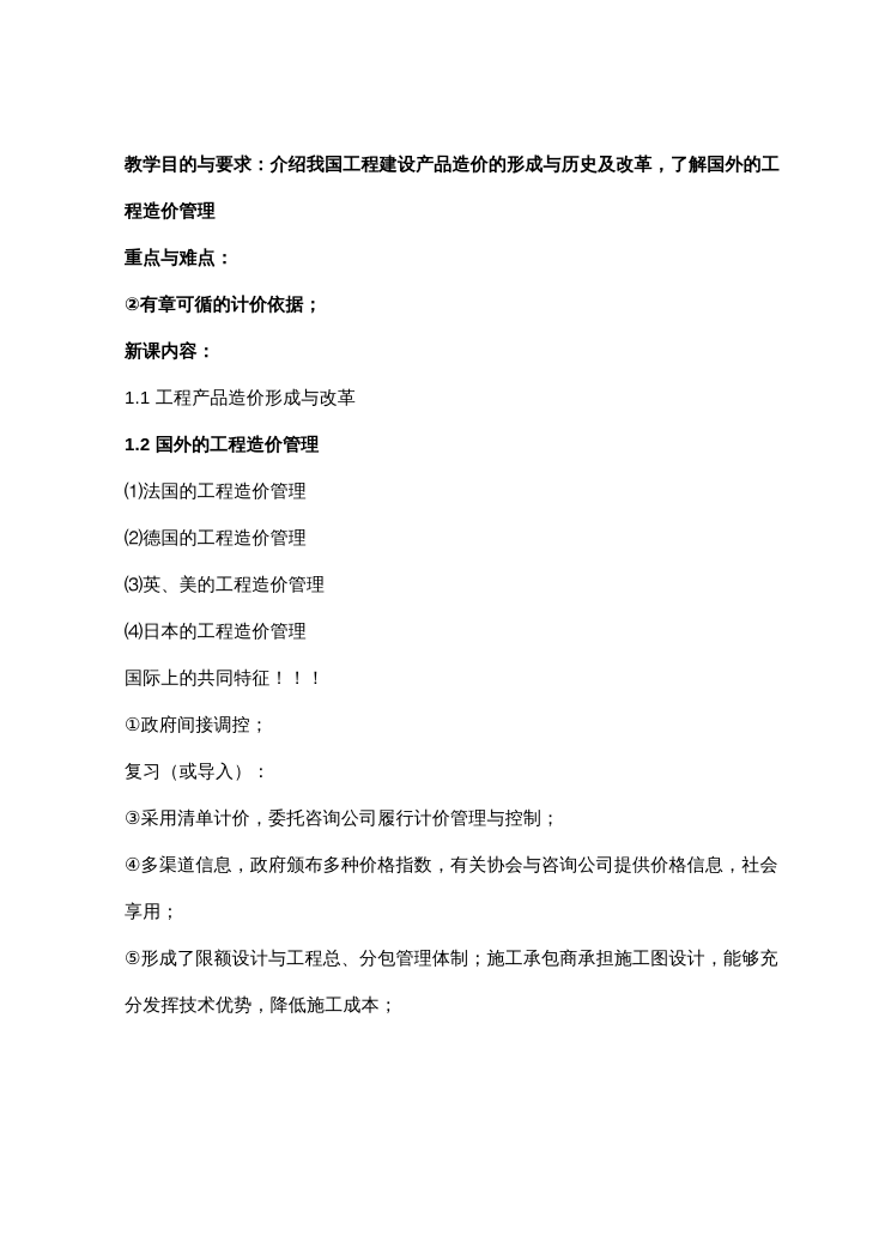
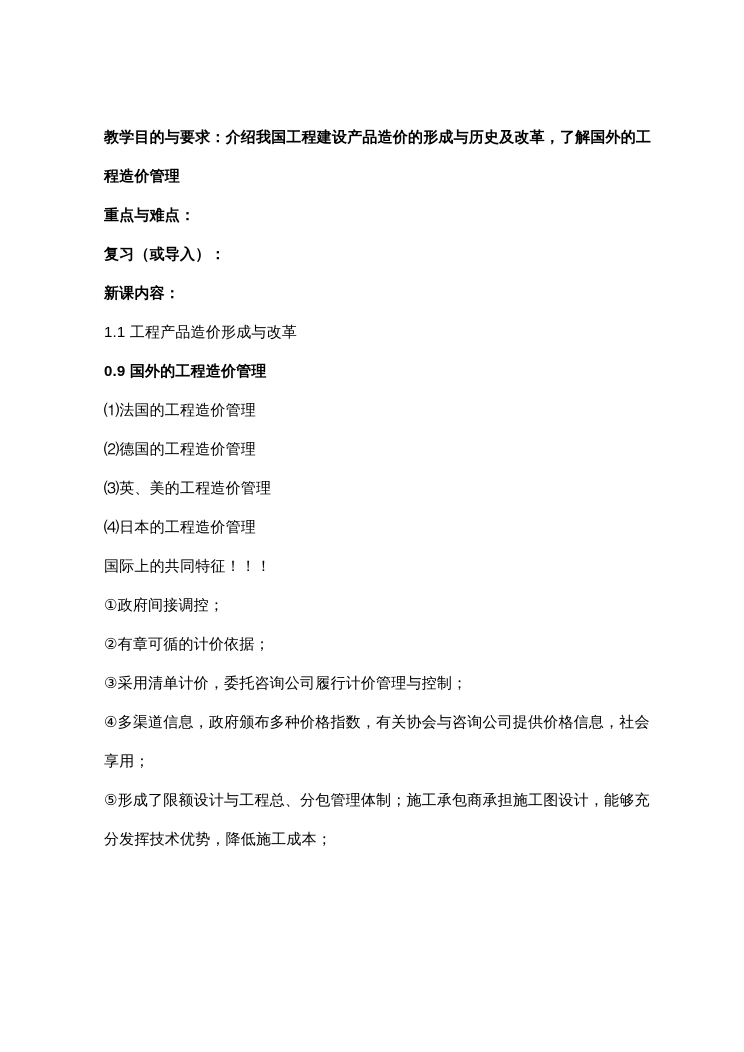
  教学目的与要求：介绍我国工程建设产品造价的形成与历史及改革，了解国外的工程造价管理
  重点与难点：
- ②有章可循的计价依据；
+ 复习（或导入）：
  新课内容：
  1.1 工程产品造价形成与改革
- 1.2 国外的工程造价管理
+ 0.9 国外的工程造价管理
  ⑴法国的工程造价管理
  ⑵德国的工程造价管理
  ⑶英、美的工程造价管理
  ⑷日本的工程造价管理
  国际上的共同特征！！！
  ①政府间接调控；
- 复习（或导入）：
+ ②有章可循的计价依据；
  ③采用清单计价，委托咨询公司履行计价管理与控制；
  ④多渠道信息，政府颁布多种价格指数，有关协会与咨询公司提供价格信息，社会享用；
  ⑤形成了限额设计与工程总、分包管理体制；施工承包商承担施工图设计，能够充分发挥技术优势，降低施工成本；
